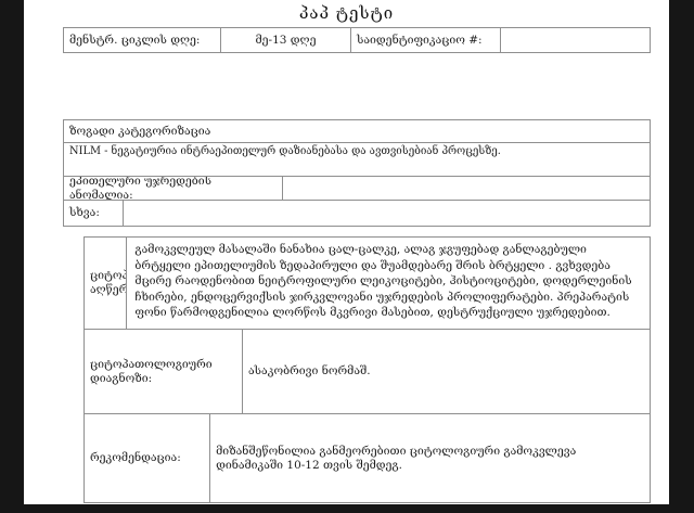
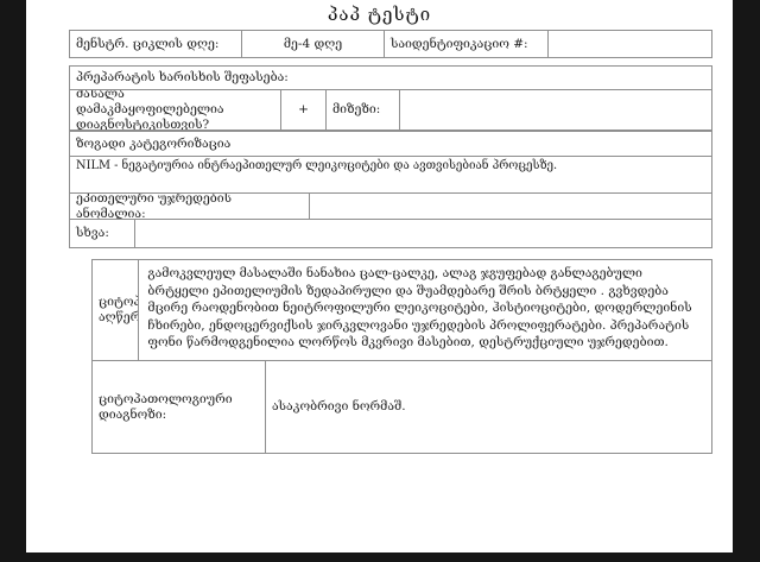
  პაპ ტესტი
  მენსტრ. ციკლის დღე:
- მე-13 დღე
+ მე-4 დღე
  საიდენტიფიკაციო #:
+ პრეპარატის ხარისხის შეფასება:
+ მასალა დამაკმაყოფილებელია დიაგნოსტიკისთვის?
+ +
+ მიზეზი:
  ზოგადი კატეგორიზაცია
- NILM - ნეგატიურია ინტრაეპითელურ დაზიანებასა და ავთვისებიან პროცესზე.
+ NILM - ნეგატიურია ინტრაეპითელურ ლეიკოციტები და ავთვისებიან პროცესზე.
  ეპითელური უჯრედების ანომალია:
  სხვა:
  გამოკვლეულ მასალაში ნანახია ცალ-ცალკე, ალაგ ჯგუფებად განლაგებული ბრტყელი ეპითელიუმის ზედაპირული და შუამდებარე შრის ბრტყელი . გვხვდება მცირე რაოდენობით ნეიტროფილური ლეიკოციტები, ჰისტიოციტები, დოდერლეინის ჩხირები, ენდოცერვიქსის ჯირკვლოვანი უჯრედების პროლიფერატები. პრეპარატის ფონი წარმოდგენილია ლორწოს მკვრივი მასებით, დესტრუქციული უჯრედებით.
  ციტოპათოლოგიური დიაგნოზი:
  ასაკობრივი ნორმაშ.
- რეკომენდაცია:
- მიზანშეწონილია განმეორებითი ციტოლოგიური გამოკვლევა დინამიკაში 10-12 თვის შემდეგ.
